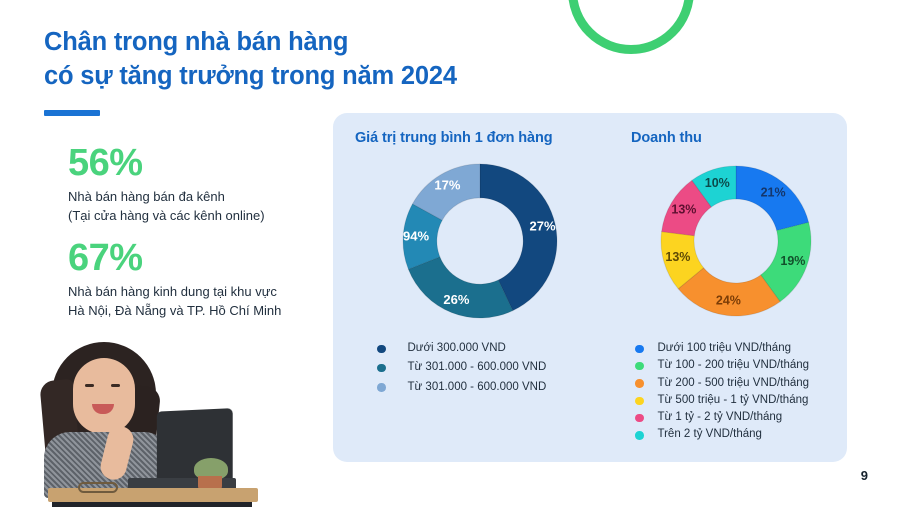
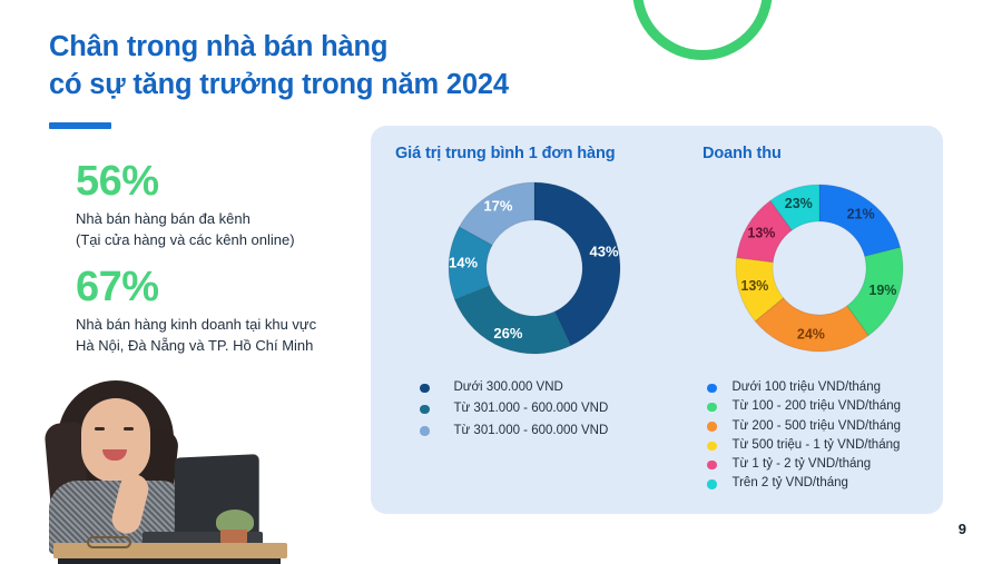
  Chân trong nhà bán hàng
  có sự tăng trưởng trong năm 2024
  56%
  Nhà bán hàng bán đa kênh
  (Tại cửa hàng và các kênh online)
  67%
- Nhà bán hàng kinh dung tại khu vực
+ Nhà bán hàng kinh doanh tại khu vực
  Hà Nội, Đà Nẵng và TP. Hồ Chí Minh
  Giá trị trung bình 1 đơn hàng
- 27%
+ 43%
  26%
- 94%
+ 14%
  17%
  Dưới 300.000 VND
  Từ 301.000 - 600.000 VND
  Từ 301.000 - 600.000 VND
  Doanh thu
  21%
  19%
  24%
  13%
  13%
- 10%
+ 23%
  Dưới 100 triệu VND/tháng
  Từ 100 - 200 triệu VND/tháng
  Từ 200 - 500 triệu VND/tháng
  Từ 500 triệu - 1 tỷ VND/tháng
  Từ 1 tỷ - 2 tỷ VND/tháng
  Trên 2 tỷ VND/tháng
  9
